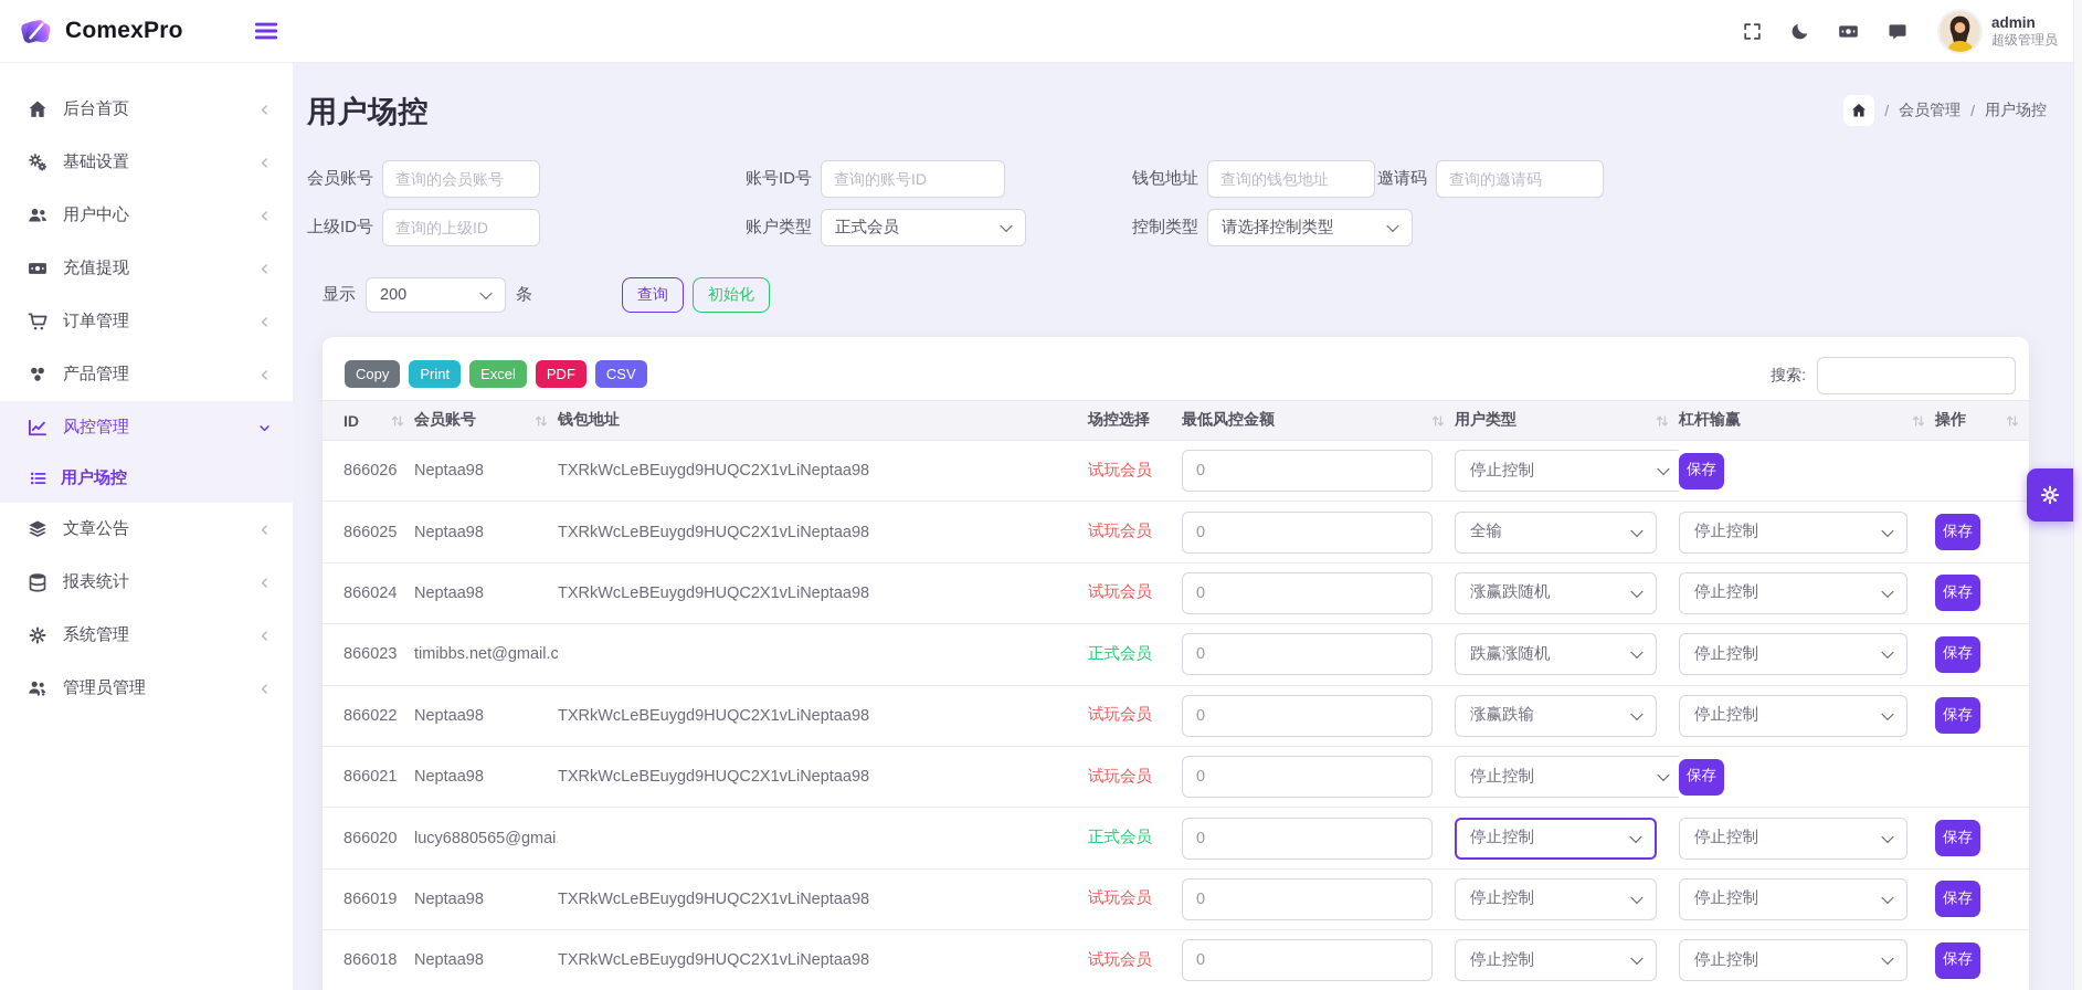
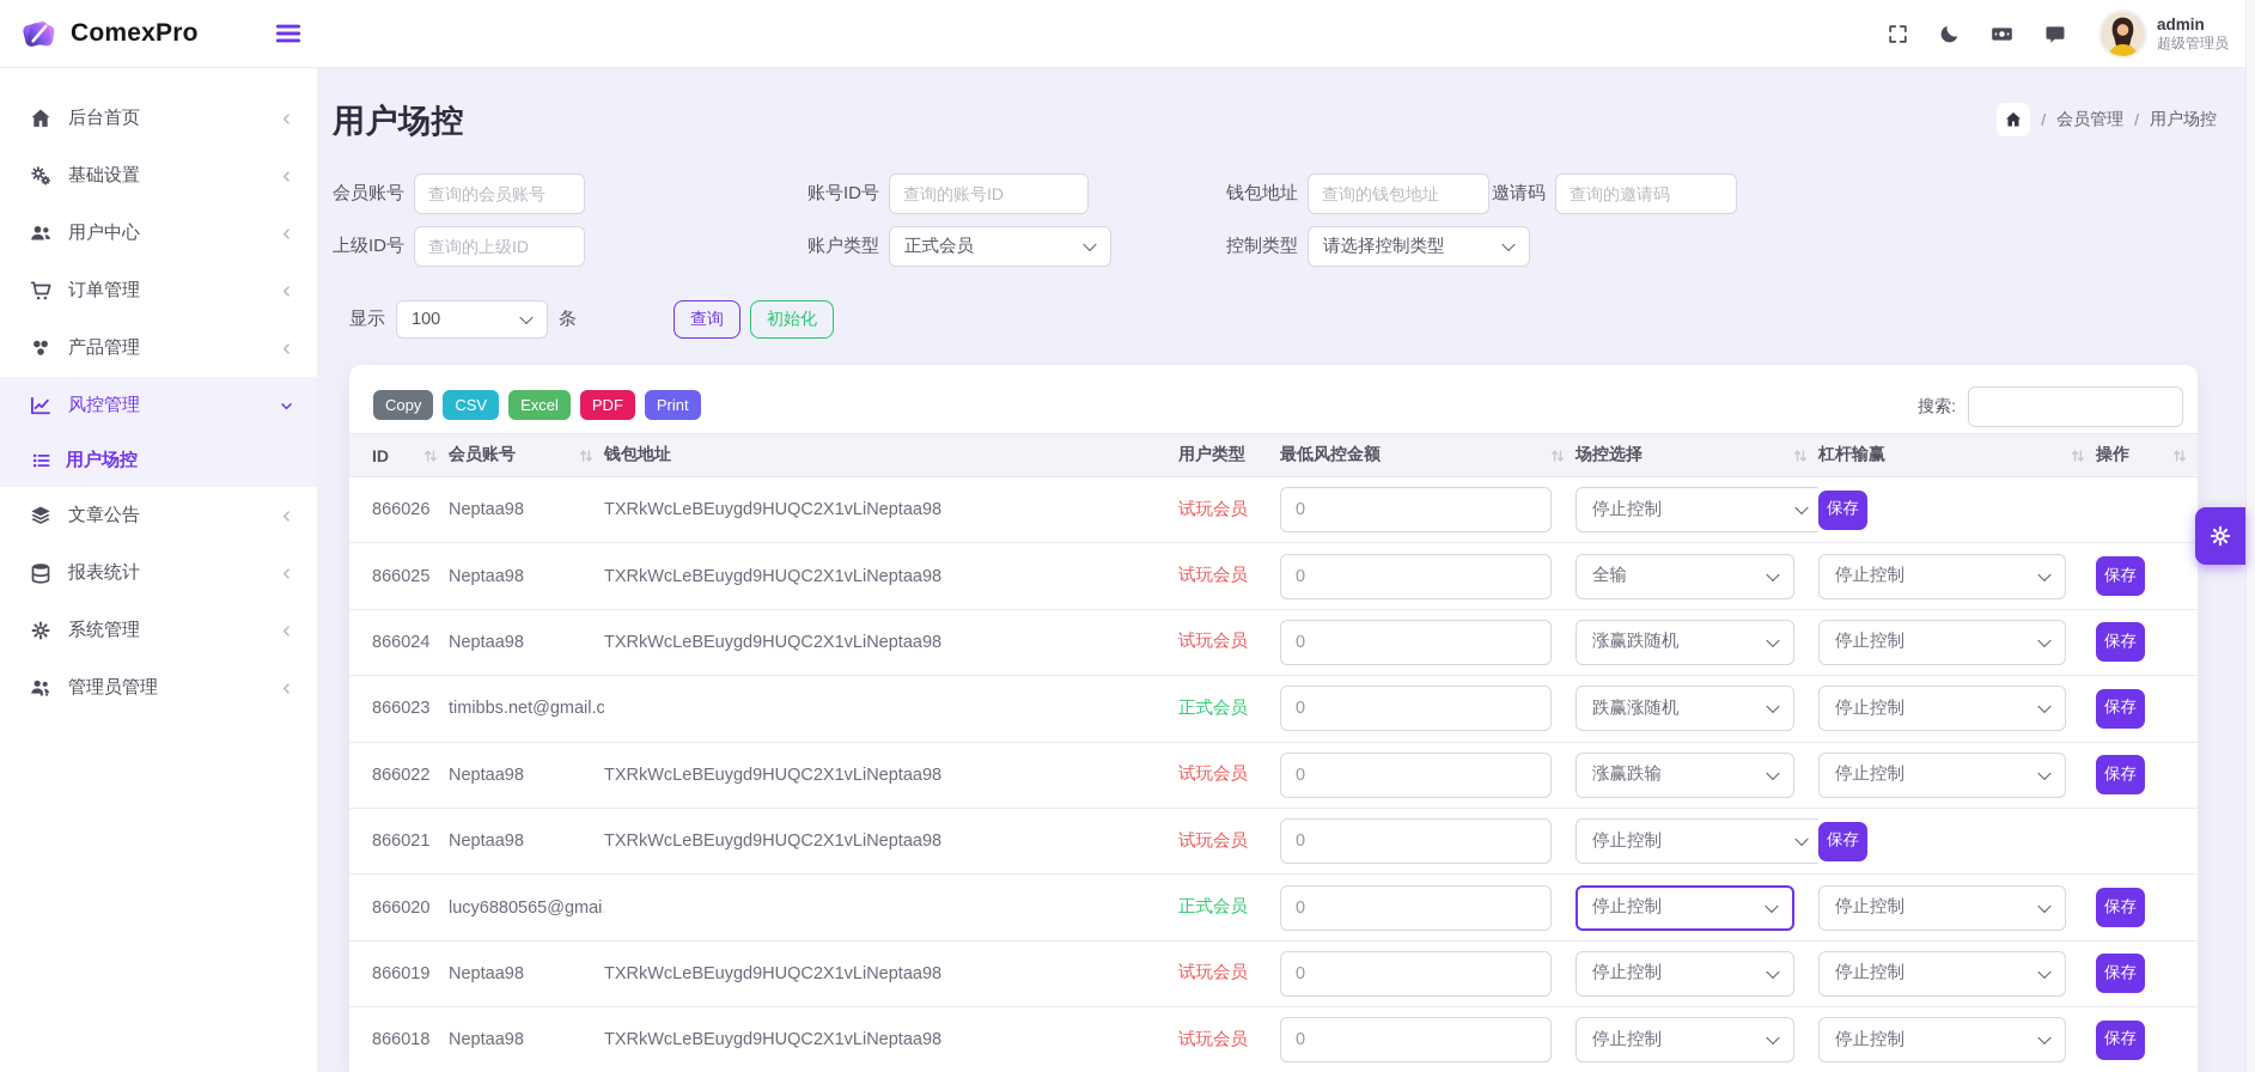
  ComexPro
  admin
  超级管理员
  后台首页
  基础设置
  用户中心
- 充值提现
  订单管理
  产品管理
  风控管理
  用户场控
  文章公告
  报表统计
  系统管理
  管理员管理
  用户场控
  /
  会员管理
  /
  用户场控
  会员账号
  查询的会员账号
  账号ID号
  查询的账号ID
  钱包地址
  查询的钱包地址
  邀请码
  查询的邀请码
  上级ID号
  查询的上级ID
  账户类型
  正式会员
  控制类型
  请选择控制类型
  显示
- 200
+ 100
  条
  查询
  初始化
  Copy
- Print
+ CSV
  Excel
  PDF
- CSV
+ Print
  搜索:
  ID
  会员账号
  钱包地址
- 场控选择
+ 用户类型
  最低风控金额
- 用户类型
+ 场控选择
  杠杆输赢
  操作
  866026
  Neptaa98
  TXRkWcLeBEuygd9HUQC2X1vLiNeptaa98
  试玩会员
  0
  停止控制
  保存
  866025
  Neptaa98
  TXRkWcLeBEuygd9HUQC2X1vLiNeptaa98
  试玩会员
  0
  全输
  停止控制
  保存
  866024
  Neptaa98
  TXRkWcLeBEuygd9HUQC2X1vLiNeptaa98
  试玩会员
  0
  涨赢跌随机
  停止控制
  保存
  866023
  timibbs.net@gmail.c
  正式会员
  0
  跌赢涨随机
  停止控制
  保存
  866022
  Neptaa98
  TXRkWcLeBEuygd9HUQC2X1vLiNeptaa98
  试玩会员
  0
  涨赢跌输
  停止控制
  保存
  866021
  Neptaa98
  TXRkWcLeBEuygd9HUQC2X1vLiNeptaa98
  试玩会员
  0
  停止控制
  保存
  866020
  lucy6880565@gmai
  正式会员
  0
  停止控制
  停止控制
  保存
  866019
  Neptaa98
  TXRkWcLeBEuygd9HUQC2X1vLiNeptaa98
  试玩会员
  0
  停止控制
  停止控制
  保存
  866018
  Neptaa98
  TXRkWcLeBEuygd9HUQC2X1vLiNeptaa98
  试玩会员
  0
  停止控制
  停止控制
  保存
